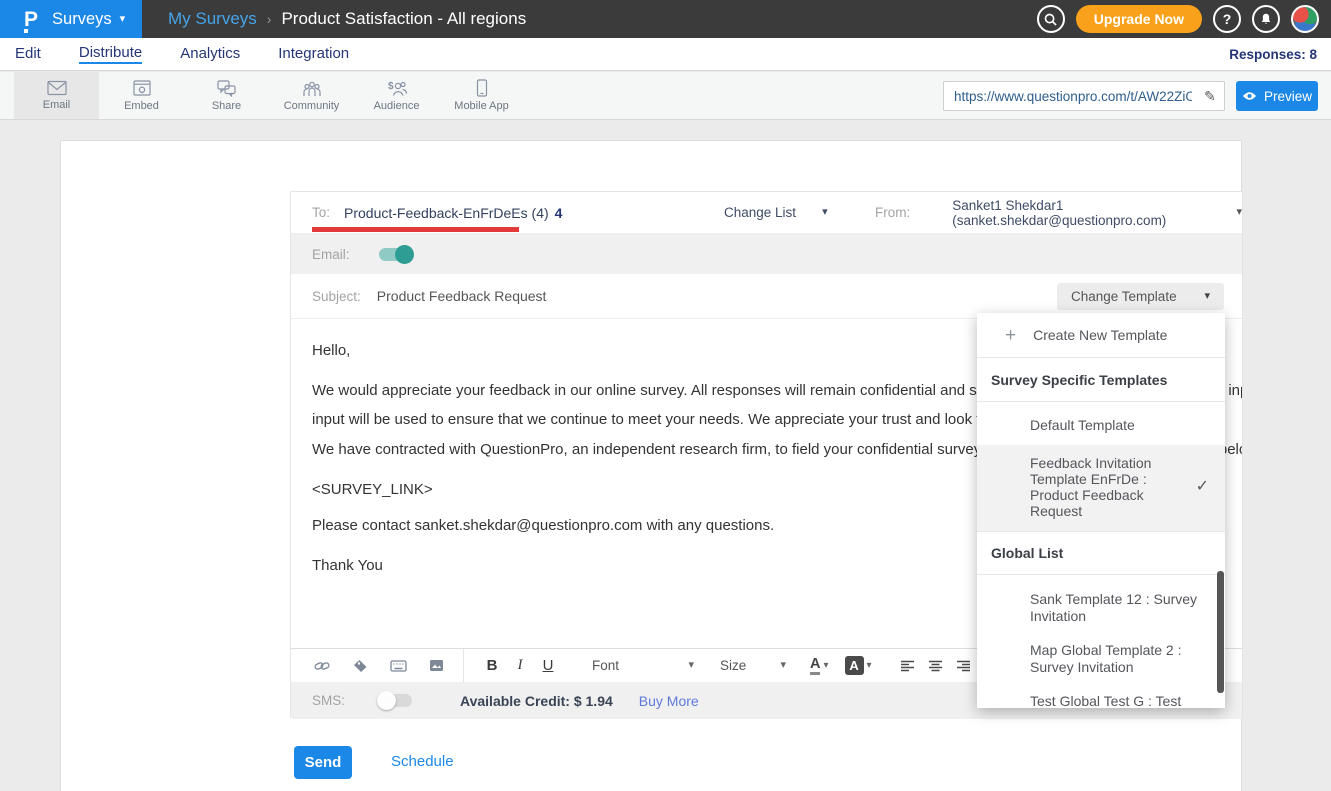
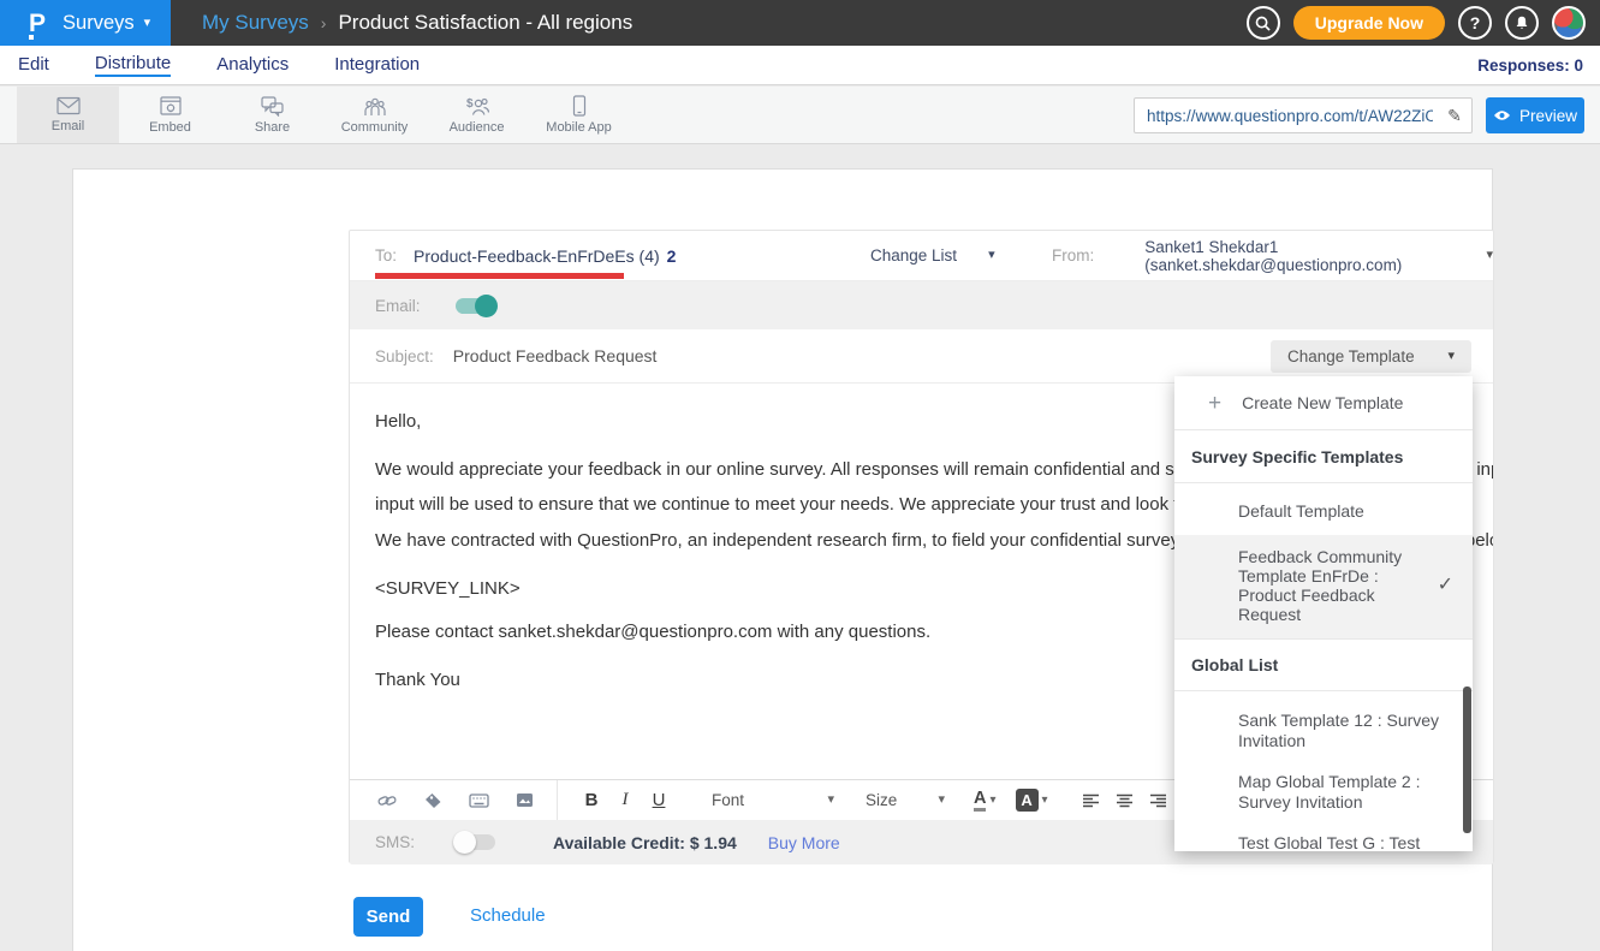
  P
  Surveys
  ▾
  My Surveys
  ›
  Product Satisfaction - All regions
  Upgrade Now
  ?
  Edit
  Distribute
  Analytics
  Integration
- Responses: 8
+ Responses: 0
  Email
  Embed
  Share
  Community
  $
  Audience
  Mobile App
  https://www.questionpro.com/t/AW22ZiO
  ✎
  Preview
  To:
  Product-Feedback-EnFrDeEs (4)
- 4
+ 2
  Change List
  ▾
  From:
  Sanket1 Shekdar1 (sanket.shekdar@questionpro.com)
  ▾
  Email:
  Subject:
  Product Feedback Request
  Change Template
  ▾
  Hello,
  input will be used to ensure that we continue to meet your needs. We appreciate your trust and look
  <SURVEY_LINK>
  Please contact sanket.shekdar@questionpro.com with any questions.
  Thank You
  B
  I
  U
  Font
  ▾
  Size
  ▾
  A
  ▾
  A
  ▾
  SMS:
  Available Credit: $ 1.94
  Buy More
  Send
  Schedule
  +
  Create New Template
  Survey Specific Templates
  Default Template
- Feedback Invitation Template EnFrDe : Product Feedback Request
+ Feedback Community Template EnFrDe : Product Feedback Request
  ✓
  Global List
  Sank Template 12 : Survey Invitation
  Map Global Template 2 : Survey Invitation
  Test Global Test G : Test
